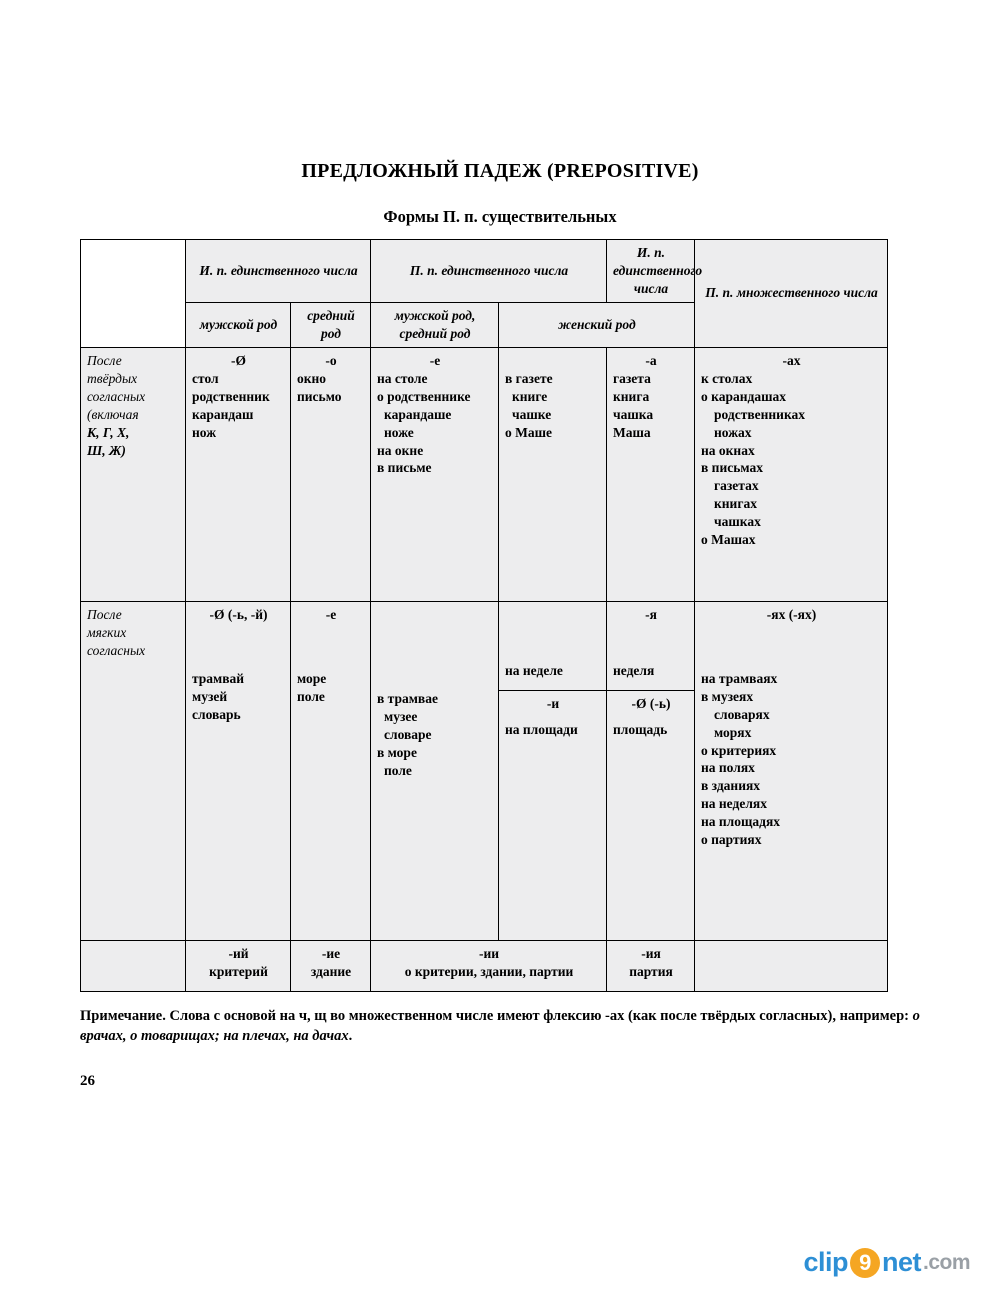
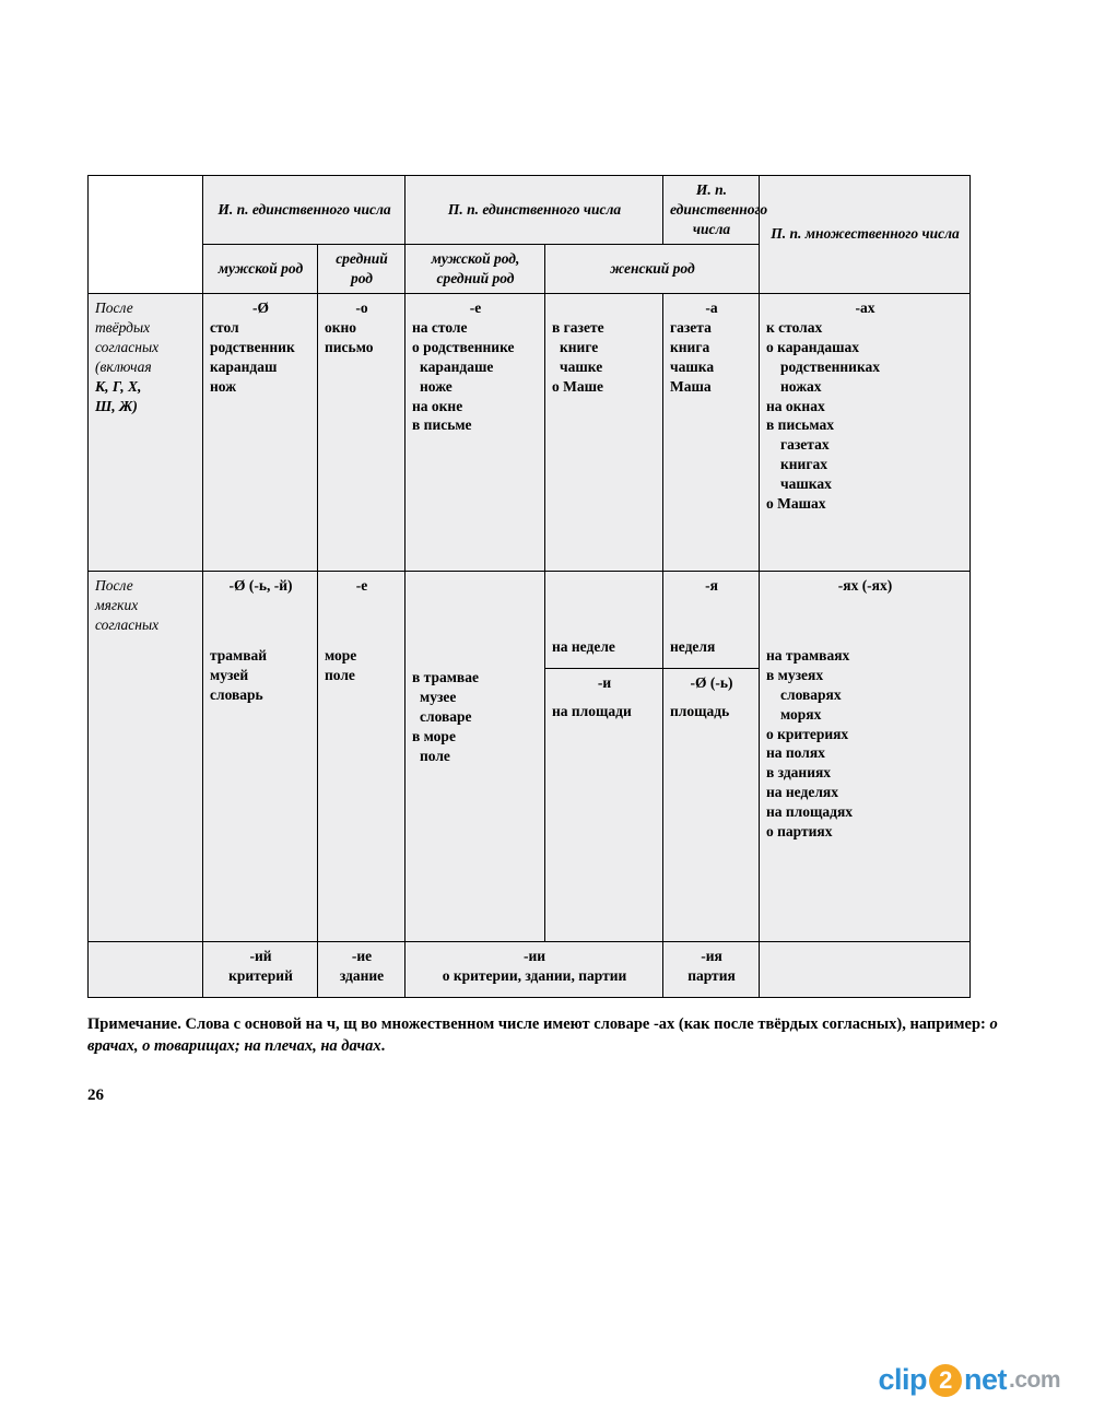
- ПРЕДЛОЖНЫЙ ПАДЕЖ (PREPOSITIVE)
- Формы П. п. существительных
  	И. п. единственного числа	П. п. единственного числа	И. п. единственного числа	П. п. множественного числа
  мужской род	средний род	мужской род, средний род	женский род
  После твёрдых согласных (включая К, Г, Х, Ш, Ж)	-Ø стол родственник карандаш нож	-о окно письмо	-е на столе о родственнике карандаше ноже на окне в письме	в газете книге чашке о Маше	-а газета книга чашка Маша	-ах к столах о карандашах родственниках ножах на окнах в письмах газетах книгах чашках о Машах
  После мягких согласных	-Ø (-ь, -й) трамвай музей словарь	-е море поле	в трамвае музее словаре в море поле	на неделе -и на площади	-я неделя -Ø (-ь) площадь	-ях (-ях) на трамваях в музеях словарях морях о критериях на полях в зданиях на неделях на площадях о партиях
  	-ий критерий	-ие здание	-ии о критерии, здании, партии	-ия партия
- Примечание. Слова с основой на ч, щ во множественном числе имеют флексию -ах (как после твёрдых согласных), например: о врачах, о товарищах; на плечах, на дачах.
+ Примечание. Слова с основой на ч, щ во множественном числе имеют словаре -ах (как после твёрдых согласных), например: о врачах, о товарищах; на плечах, на дачах.
  26
  clip
- 9
+ 2
  net
  .com
